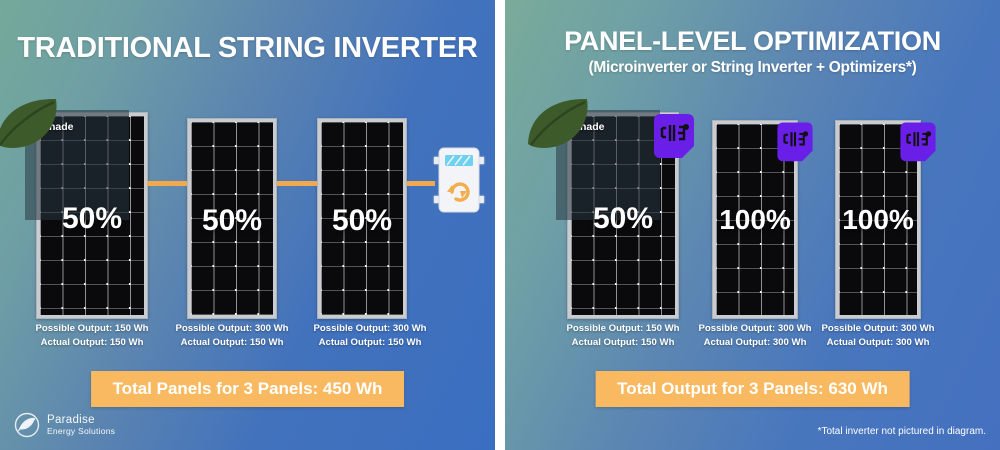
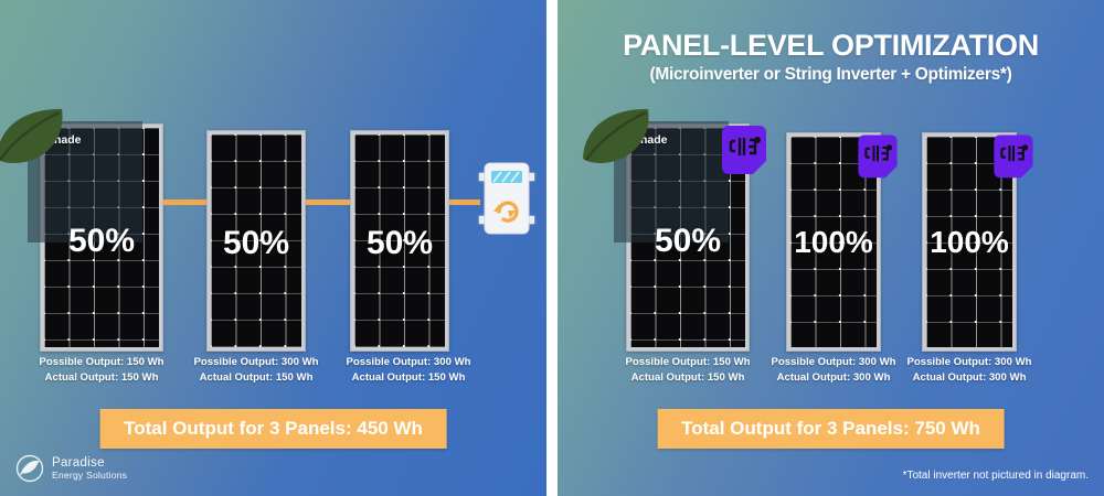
- TRADITIONAL STRING INVERTER
  50%
  hade
  50%
  50%
  Possible Output: 150 Wh
  Actual Output: 150 Wh
  Possible Output: 300 Wh
  Actual Output: 150 Wh
  Possible Output: 300 Wh
  Actual Output: 150 Wh
- Total Panels for 3 Panels: 450 Wh
+ Total Output for 3 Panels: 450 Wh
  Paradise
  Energy Solutions
  PANEL-LEVEL OPTIMIZATION
  (Microinverter or String Inverter + Optimizers*)
  50%
  hade
  100%
  100%
  Possible Output: 150 Wh
  Actual Output: 150 Wh
  Possible Output: 300 Wh
  Actual Output: 300 Wh
  Possible Output: 300 Wh
  Actual Output: 300 Wh
- Total Output for 3 Panels: 630 Wh
+ Total Output for 3 Panels: 750 Wh
  *Total inverter not pictured in diagram.
